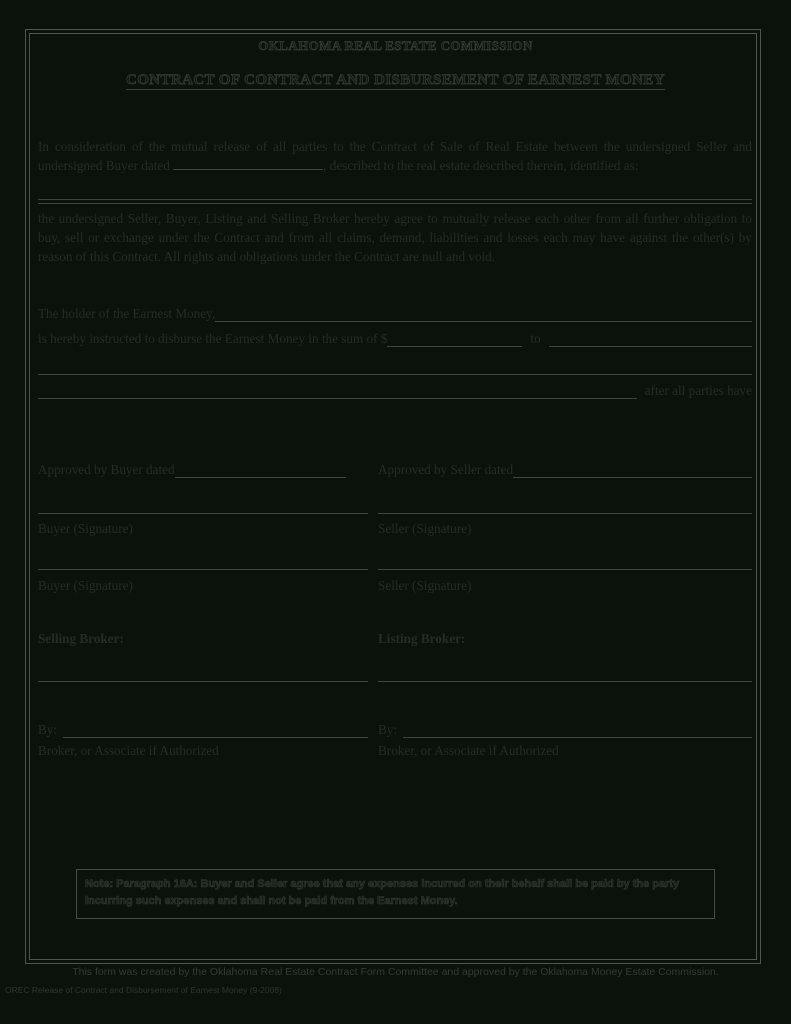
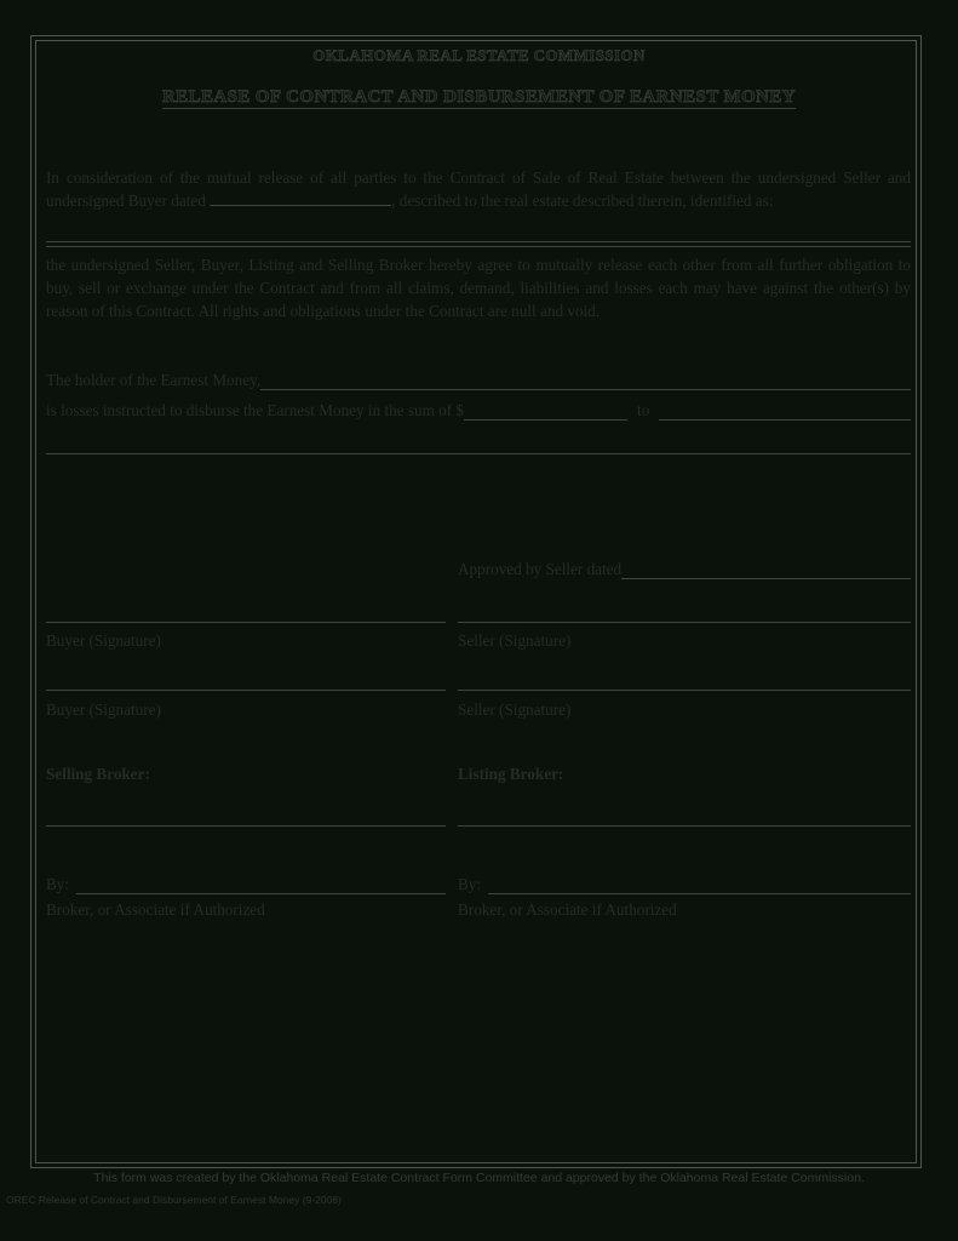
  OKLAHOMA REAL ESTATE COMMISSION
- CONTRACT OF CONTRACT AND DISBURSEMENT OF EARNEST MONEY
+ RELEASE OF CONTRACT AND DISBURSEMENT OF EARNEST MONEY
  In consideration of the mutual release of all parties to the Contract of Sale of Real Estate between the undersigned Seller and undersigned Buyer dated , described to the real estate described therein, identified as:
  the undersigned Seller, Buyer, Listing and Selling Broker hereby agree to mutually release each other from all further obligation to buy, sell or exchange under the Contract and from all claims, demand, liabilities and losses each may have against the other(s) by reason of this Contract. All rights and obligations under the Contract are null and void.
  The holder of the Earnest Money,
- is hereby instructed to disburse the Earnest Money in the sum of $
+ is losses instructed to disburse the Earnest Money in the sum of $
  to
- after all parties have
- Approved by Buyer dated
  Approved by Seller dated
  Buyer (Signature)
  Seller (Signature)
  Buyer (Signature)
  Seller (Signature)
  Selling Broker:
  Listing Broker:
  By:
  By:
  Broker, or Associate if Authorized
  Broker, or Associate if Authorized
- Note: Paragraph 16A: Buyer and Seller agree that any expenses incurred on their behalf shall be paid by the party incurring such expenses and shall not be paid from the Earnest Money.
- This form was created by the Oklahoma Real Estate Contract Form Committee and approved by the Oklahoma Money Estate Commission.
+ This form was created by the Oklahoma Real Estate Contract Form Committee and approved by the Oklahoma Real Estate Commission.
  OREC Release of Contract and Disbursement of Earnest Money (9-2008)
